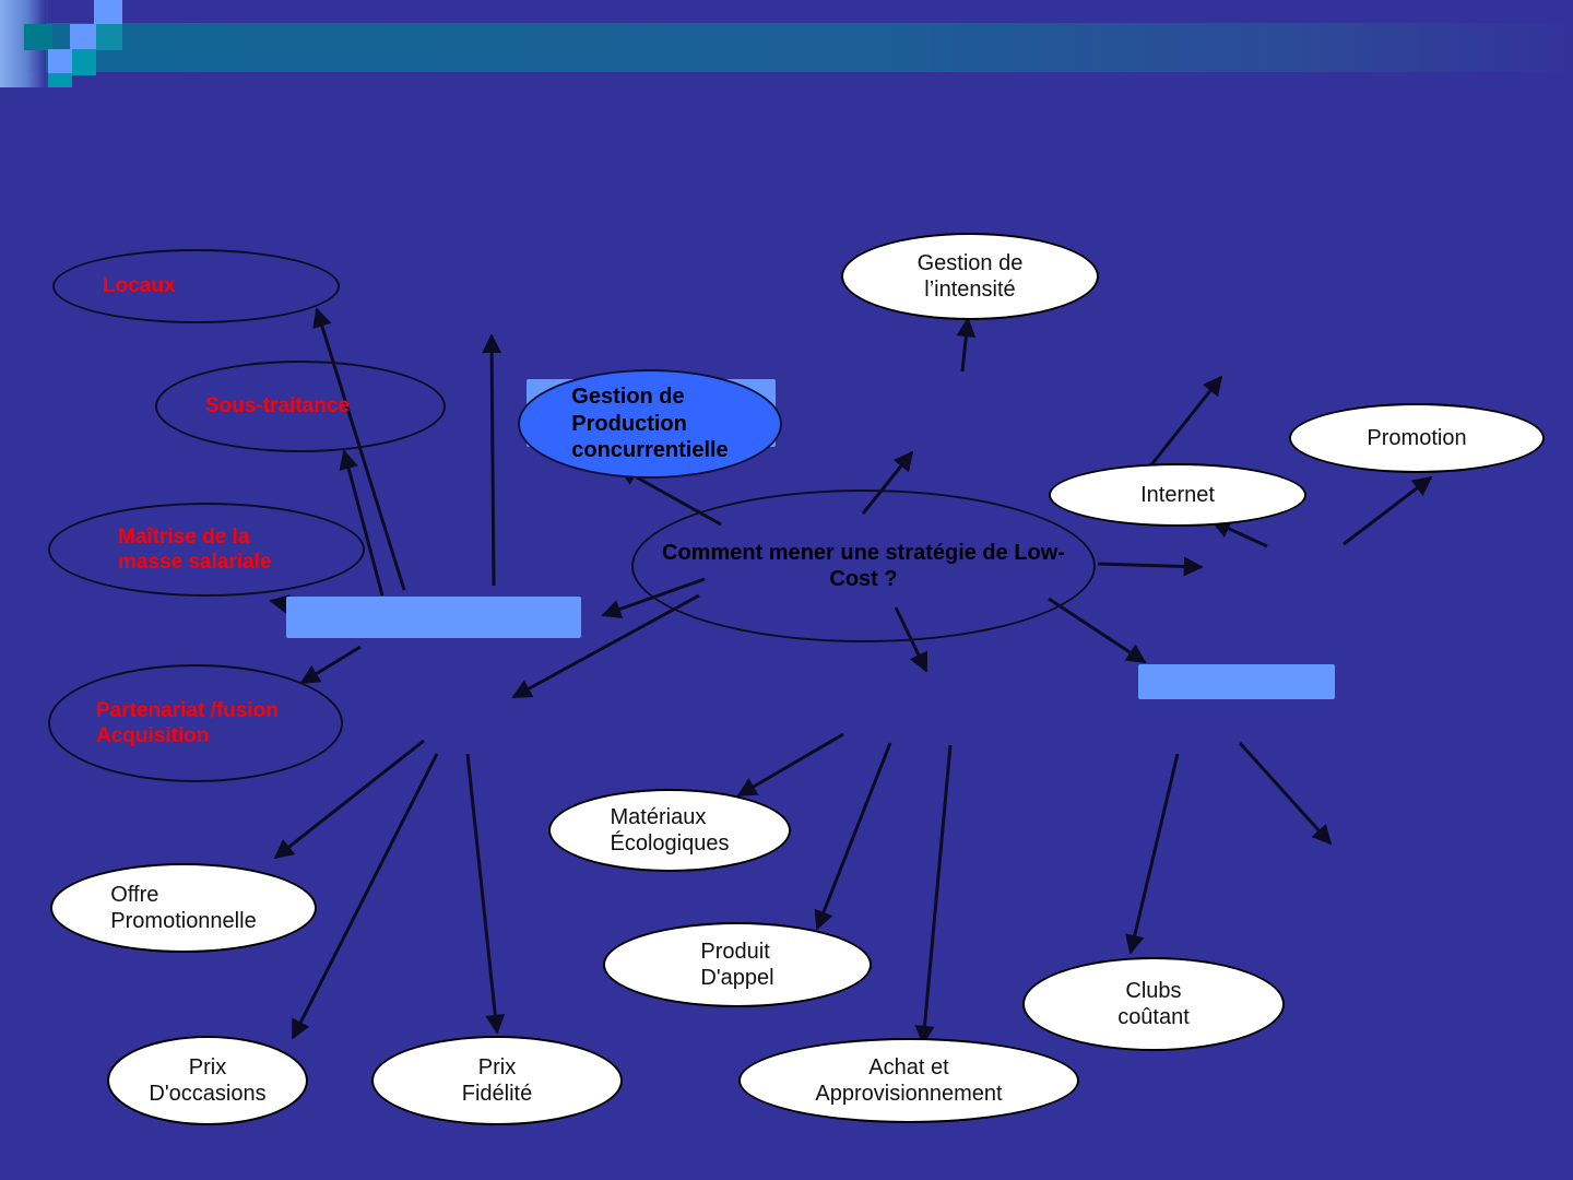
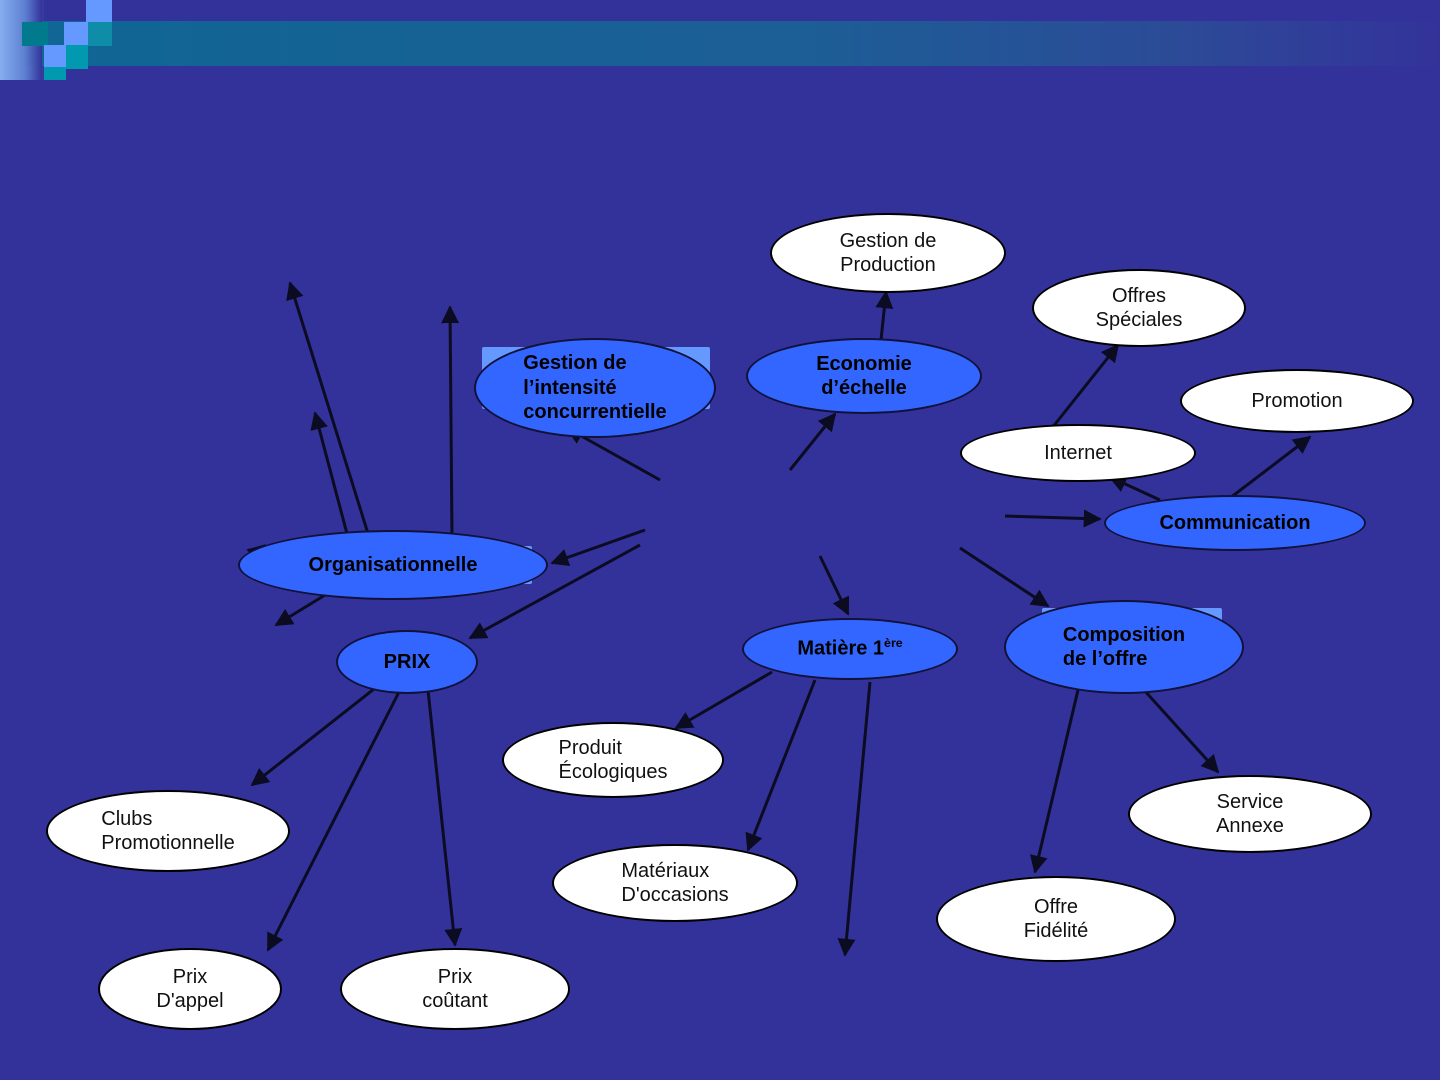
- Locaux
- Sous-traitance
- Maîtrise de la
- masse salariale
- Partenariat /fusion
- Acquisition
- Comment mener une stratégie de Low-Cost ?
  Gestion de
- Production
+ l’intensité
  concurrentielle
+ Economie
+ d’échelle
+ Organisationnelle
+ PRIX
+ Matière 1ère
+ Composition
+ de l’offre
+ Communication
  Gestion de
- l’intensité
+ Production
+ Offres
+ Spéciales
  Promotion
  Internet
+ Service
+ Annexe
- Clubs
+ Offre
- coûtant
+ Fidélité
- Offre
+ Clubs
  Promotionnelle
  Prix
- D'occasions
+ D'appel
  Prix
- Fidélité
+ coûtant
- Matériaux
+ Produit
  Écologiques
- Produit
+ Matériaux
- D'appel
+ D'occasions
- Achat et
- Approvisionnement
